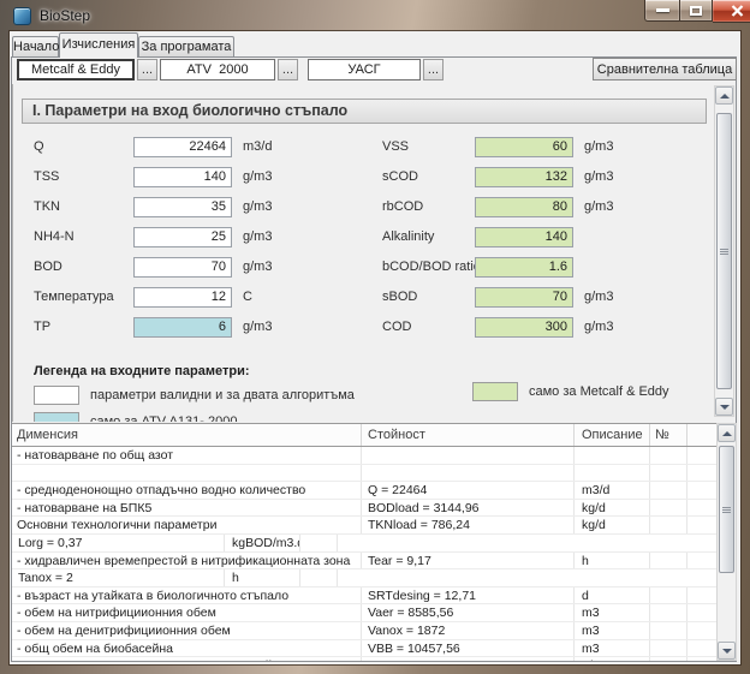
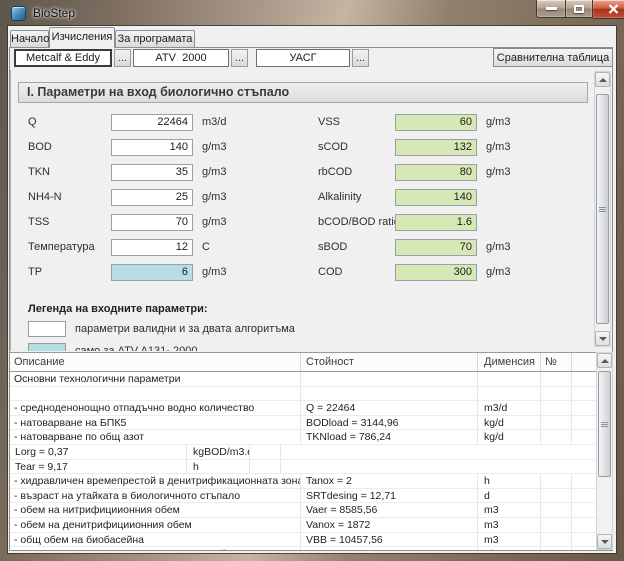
  BioStep
  Начало
  Изчисления
  За програмата
  Metcalf & Eddy
  ...
  ATV 2000
  ...
  УАСГ
  ...
  Сравнителна таблица
  I. Параметри на вход биологично стъпало
  Q
  22464
  m3/d
- TSS
+ BOD
  140
  g/m3
  TKN
  35
  g/m3
  NH4-N
  25
  g/m3
- BOD
+ TSS
  70
  g/m3
  Температура
  12
  C
  TP
  6
  g/m3
  VSS
  60
  g/m3
  sCOD
  132
  g/m3
  rbCOD
  80
  g/m3
  Alkalinity
  140
  bCOD/BOD rati
  1.6
  sBOD
  70
  g/m3
  COD
  300
  g/m3
  Легенда на входните параметри:
  параметри валидни и за двата алгоритъма
- само за Metcalf & Eddy
- Дименсия
+ Описание
  Стойност
- Описание
+ Дименсия
  №
- - натоварване по общ азот
+ Основни технологични параметри
  - средноденонощно отпадъчно водно количество
  Q = 22464
  m3/d
  - натоварване на БПК5
  BODload = 3144,96
  kg/d
- Основни технологични параметри
+ - натоварване по общ азот
  TKNload = 786,24
  kg/d
  Lorg = 0,37
  kgBOD/m3.
- - хидравличен времепрестой в нитрификационната зона
  Tear = 9,17
  h
+ - хидравличен времепрестой в денитрификационната зона
  Tanox = 2
  h
  - възраст на утайката в биологичното стъпало
  SRTdesing = 12,71
  d
  - обем на нитрифициионния обем
  Vaer = 8585,56
  m3
  - обем на денитрифициионния обем
  Vanox = 1872
  m3
  - общ обем на биобасейна
  VBB = 10457,56
  m3
